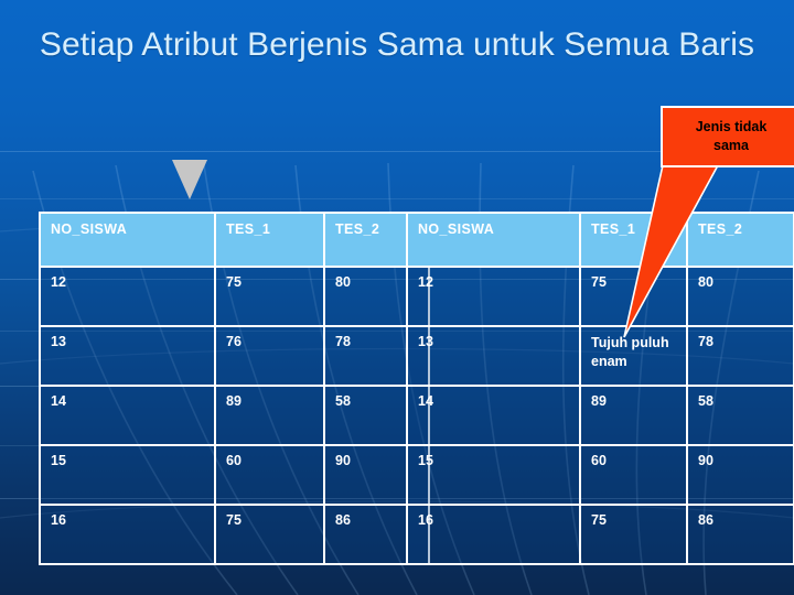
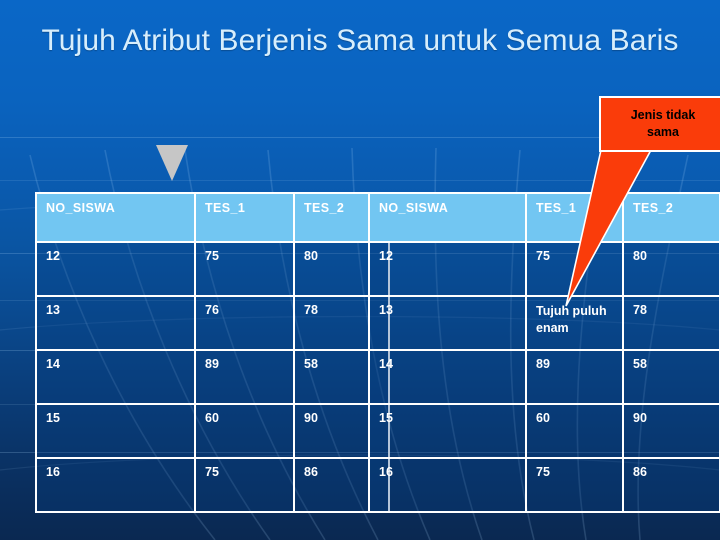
- Setiap Atribut Berjenis Sama untuk Semua Baris
+ Tujuh Atribut Berjenis Sama untuk Semua Baris
  Jenis tidak
  sama
  NO_SISWA	TES_1	TES_2
  12	75	80
  13	76	78
  14	89	58
  15	60	90
  16	75	86
  NO_SISWA	TES_1	TES_2
  12	75	80
  13	Tujuh puluh enam	78
  14	89	58
  15	60	90
  16	75	86
